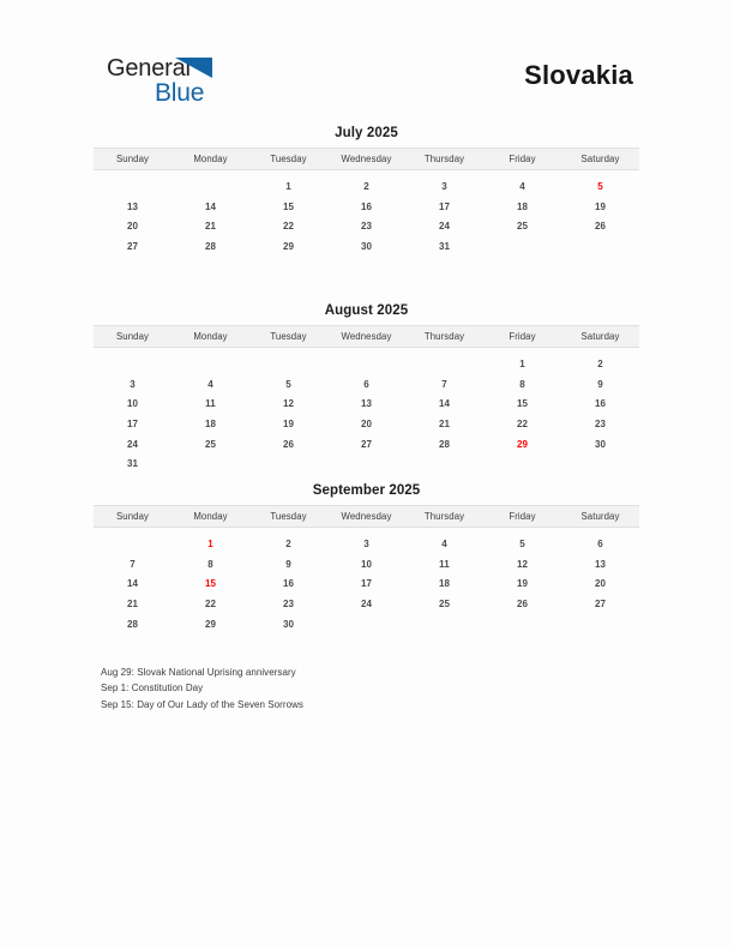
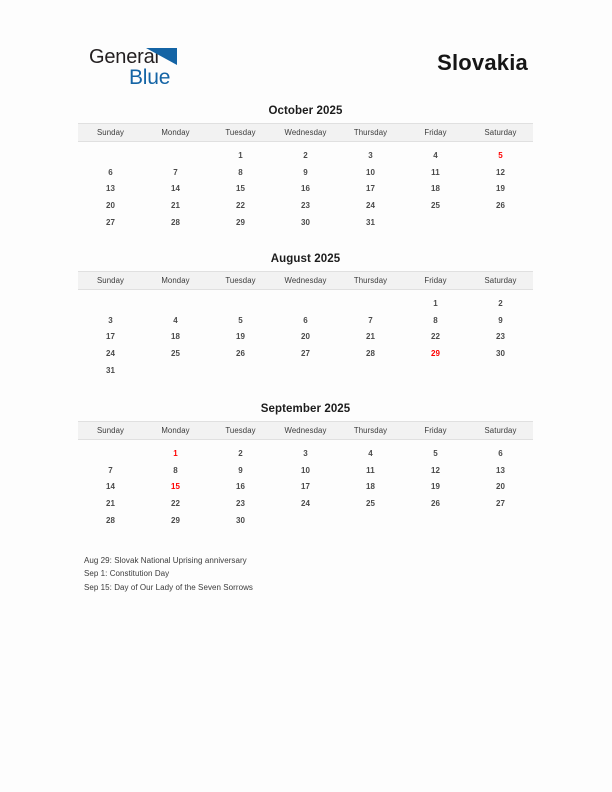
  General
  Blue
  Slovakia
- July 2025
+ October 2025
  Sunday	Monday	Tuesday	Wednesday	Thursday	Friday	Saturday
  		1	2	3	4	5
+ 6	7	8	9	10	11	12
  13	14	15	16	17	18	19
  20	21	22	23	24	25	26
  27	28	29	30	31
  August 2025
  Sunday	Monday	Tuesday	Wednesday	Thursday	Friday	Saturday
  					1	2
  3	4	5	6	7	8	9
- 10	11	12	13	14	15	16
  17	18	19	20	21	22	23
  24	25	26	27	28	29	30
  31
  September 2025
  Sunday	Monday	Tuesday	Wednesday	Thursday	Friday	Saturday
  	1	2	3	4	5	6
  7	8	9	10	11	12	13
  14	15	16	17	18	19	20
  21	22	23	24	25	26	27
  28	29	30
  Aug 29: Slovak National Uprising anniversary
  Sep 1: Constitution Day
  Sep 15: Day of Our Lady of the Seven Sorrows
